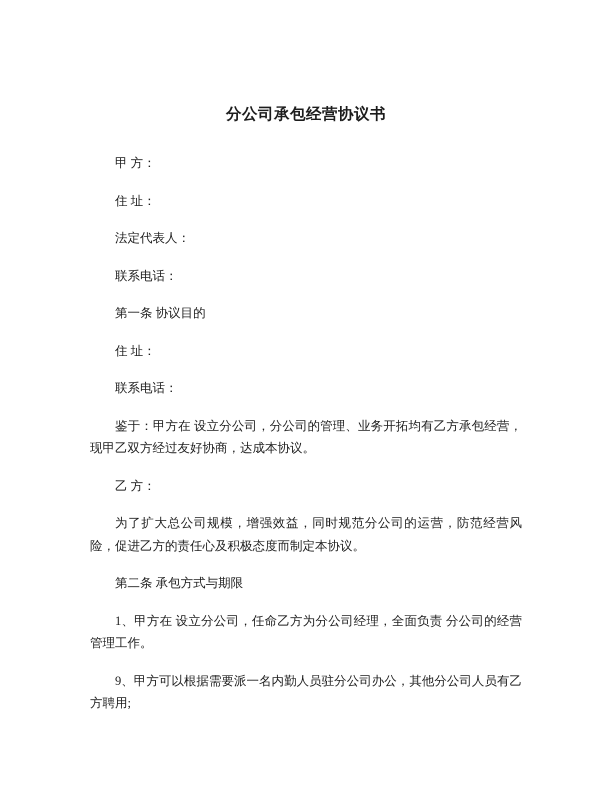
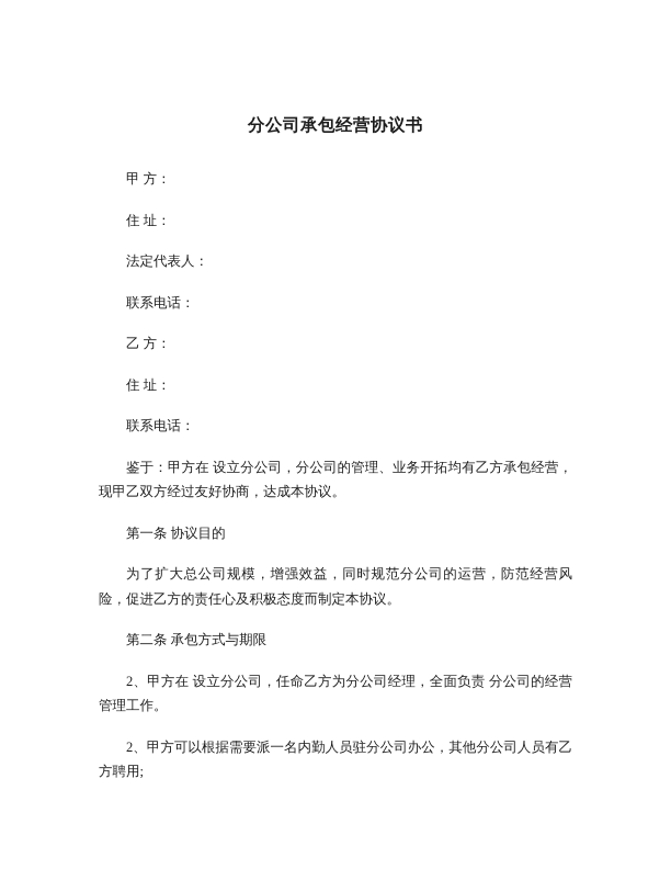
  分公司承包经营协议书
  甲 方：
  住 址：
  法定代表人：
  联系电话：
- 第一条 协议目的
+ 乙 方：
  住 址：
  联系电话：
  鉴于：甲方在 设立分公司，分公司的管理、业务开拓均有乙方承包经营，现甲乙双方经过友好协商，达成本协议。
- 乙 方：
+ 第一条 协议目的
  为了扩大总公司规模，增强效益，同时规范分公司的运营，防范经营风险，促进乙方的责任心及积极态度而制定本协议。
  第二条 承包方式与期限
- 1、甲方在 设立分公司，任命乙方为分公司经理，全面负责 分公司的经营管理工作。
+ 2、甲方在 设立分公司，任命乙方为分公司经理，全面负责 分公司的经营管理工作。
- 9、甲方可以根据需要派一名内勤人员驻分公司办公，其他分公司人员有乙方聘用;
+ 2、甲方可以根据需要派一名内勤人员驻分公司办公，其他分公司人员有乙方聘用;
